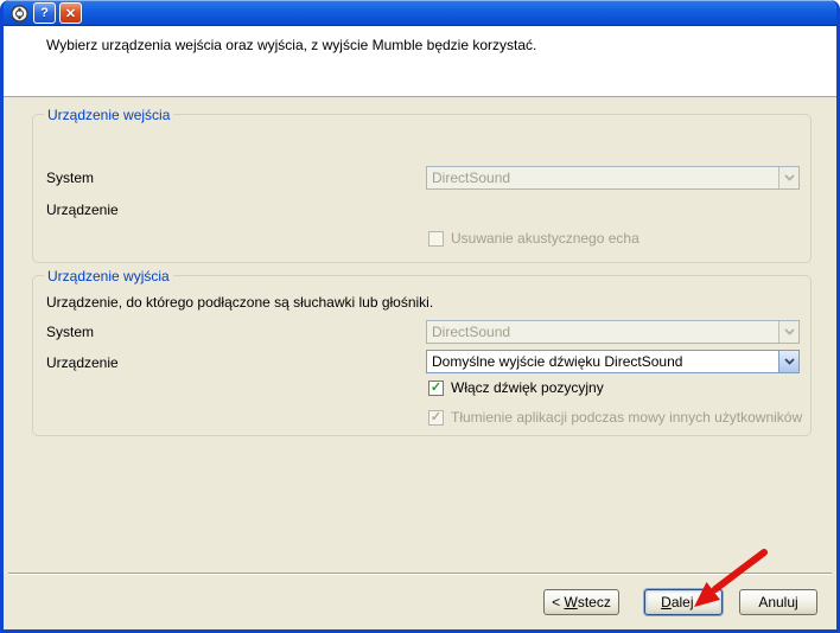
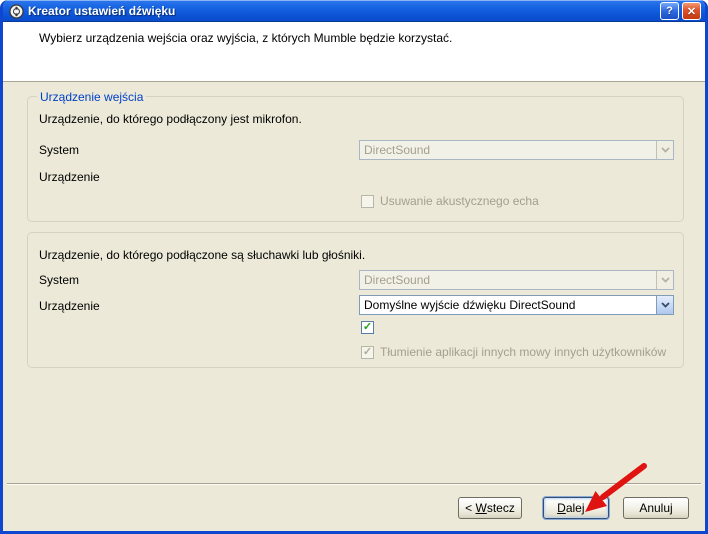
+ Kreator ustawień dźwięku
  ?
  ✕
- Wybierz urządzenia wejścia oraz wyjścia, z wyjście Mumble będzie korzystać.
+ Wybierz urządzenia wejścia oraz wyjścia, z których Mumble będzie korzystać.
  Urządzenie wejścia
+ Urządzenie, do którego podłączony jest mikrofon.
  System
  DirectSound
  Urządzenie
  Usuwanie akustycznego echa
- Urządzenie wyjścia
  Urządzenie, do którego podłączone są słuchawki lub głośniki.
  System
  DirectSound
  Urządzenie
  Domyślne wyjście dźwięku DirectSound
  ✓
- Włącz dźwięk pozycyjny
  ✓
- Tłumienie aplikacji podczas mowy innych użytkowników
+ Tłumienie aplikacji innych mowy innych użytkowników
  < Wstecz
  Dalej
  Anuluj
